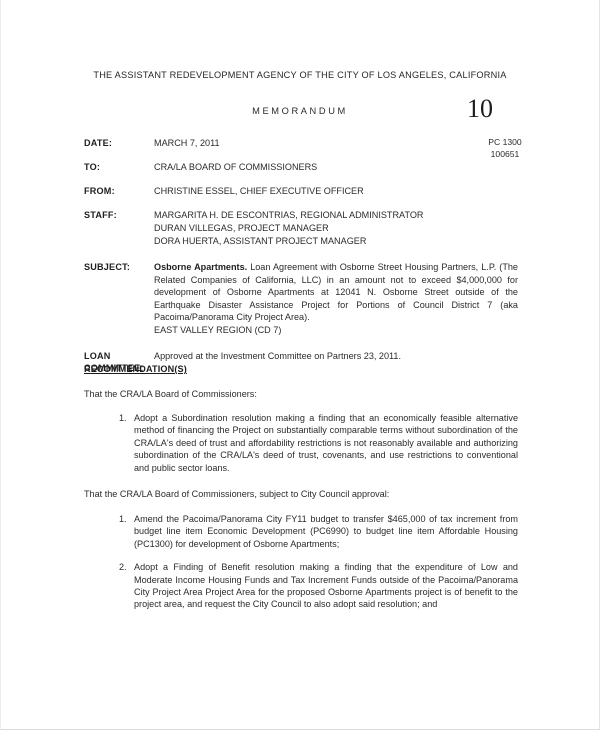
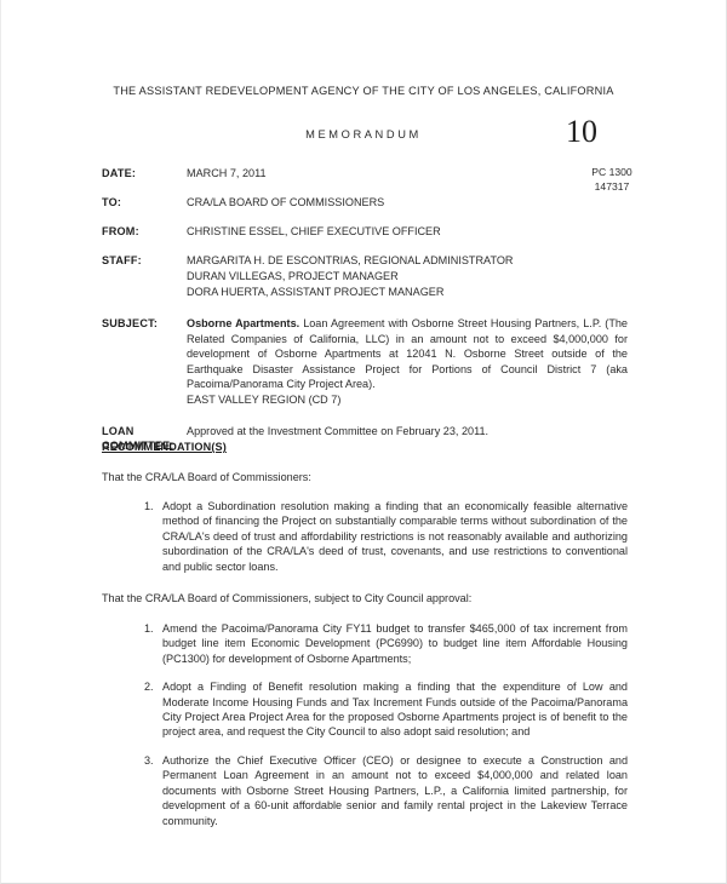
  THE ASSISTANT REDEVELOPMENT AGENCY OF THE CITY OF LOS ANGELES, CALIFORNIA
  MEMORANDUM
  10
  PC 1300
- 100651
+ 147317
  DATE:
  MARCH 7, 2011
  TO:
  CRA/LA BOARD OF COMMISSIONERS
  FROM:
  CHRISTINE ESSEL, CHIEF EXECUTIVE OFFICER
  STAFF:
  MARGARITA H. DE ESCONTRIAS, REGIONAL ADMINISTRATOR
  DURAN VILLEGAS, PROJECT MANAGER
  DORA HUERTA, ASSISTANT PROJECT MANAGER
  SUBJECT:
  Osborne Apartments. Loan Agreement with Osborne Street Housing Partners, L.P. (The Related Companies of California, LLC) in an amount not to exceed $4,000,000 for development of Osborne Apartments at 12041 N. Osborne Street outside of the Earthquake Disaster Assistance Project for Portions of Council District 7 (aka Pacoima/Panorama City Project Area).
  EAST VALLEY REGION (CD 7)
  LOAN COMMITTEE:
- Approved at the Investment Committee on Partners 23, 2011.
+ Approved at the Investment Committee on February 23, 2011.
  RECOMMENDATION(S)
  That the CRA/LA Board of Commissioners:
  1.
  Adopt a Subordination resolution making a finding that an economically feasible alternative method of financing the Project on substantially comparable terms without subordination of the CRA/LA's deed of trust and affordability restrictions is not reasonably available and authorizing subordination of the CRA/LA's deed of trust, covenants, and use restrictions to conventional and public sector loans.
  That the CRA/LA Board of Commissioners, subject to City Council approval:
  1.
  Amend the Pacoima/Panorama City FY11 budget to transfer $465,000 of tax increment from budget line item Economic Development (PC6990) to budget line item Affordable Housing (PC1300) for development of Osborne Apartments;
  2.
  Adopt a Finding of Benefit resolution making a finding that the expenditure of Low and Moderate Income Housing Funds and Tax Increment Funds outside of the Pacoima/Panorama City Project Area Project Area for the proposed Osborne Apartments project is of benefit to the project area, and request the City Council to also adopt said resolution; and
+ 3.
+ Authorize the Chief Executive Officer (CEO) or designee to execute a Construction and Permanent Loan Agreement in an amount not to exceed $4,000,000 and related loan documents with Osborne Street Housing Partners, L.P., a California limited partnership, for development of a 60-unit affordable senior and family rental project in the Lakeview Terrace community.
